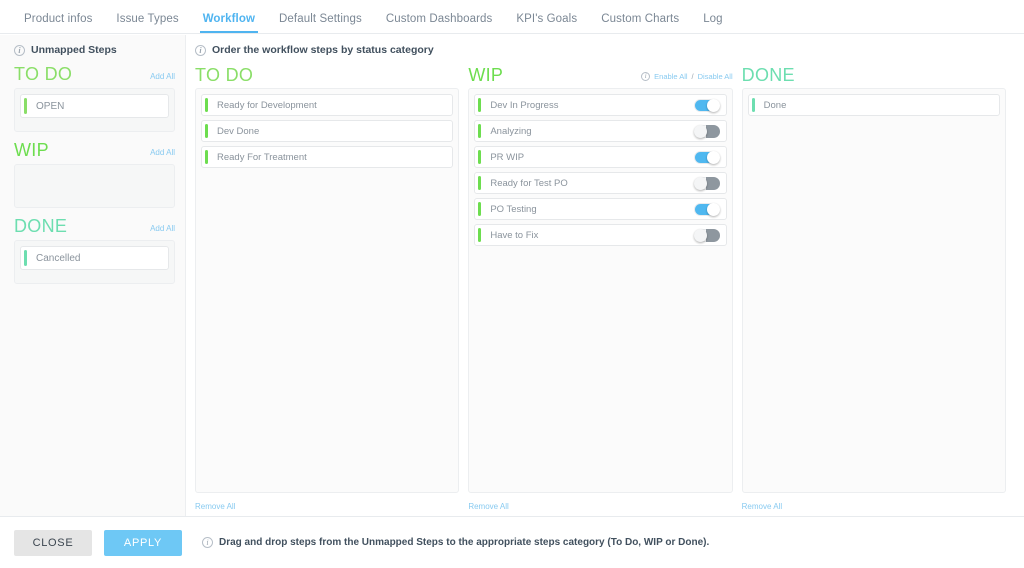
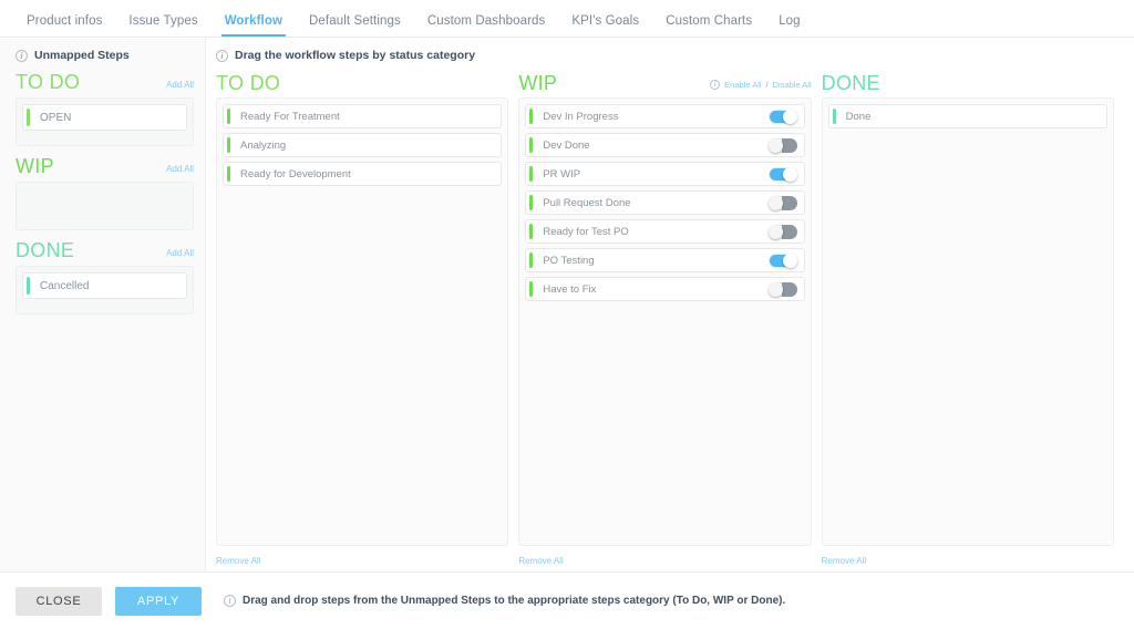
  Product infos
  Issue Types
  Workflow
  Default Settings
  Custom Dashboards
  KPI's Goals
  Custom Charts
  Log
  i
  Unmapped Steps
  TO DO
  Add All
  OPEN
  WIP
  Add All
  DONE
  Add All
  Cancelled
  i
- Order the workflow steps by status category
+ Drag the workflow steps by status category
  TO DO
- Ready for Development
+ Ready For Treatment
- Dev Done
+ Analyzing
- Ready For Treatment
+ Ready for Development
  Remove All
  WIP
  i
  Enable All
  /
  Disable All
  Dev In Progress
- Analyzing
+ Dev Done
  PR WIP
+ Pull Request Done
  Ready for Test PO
  PO Testing
  Have to Fix
  Remove All
  DONE
  Done
  Remove All
  CLOSE
  APPLY
  i
  Drag and drop steps from the Unmapped Steps to the appropriate steps category (To Do, WIP or Done).
